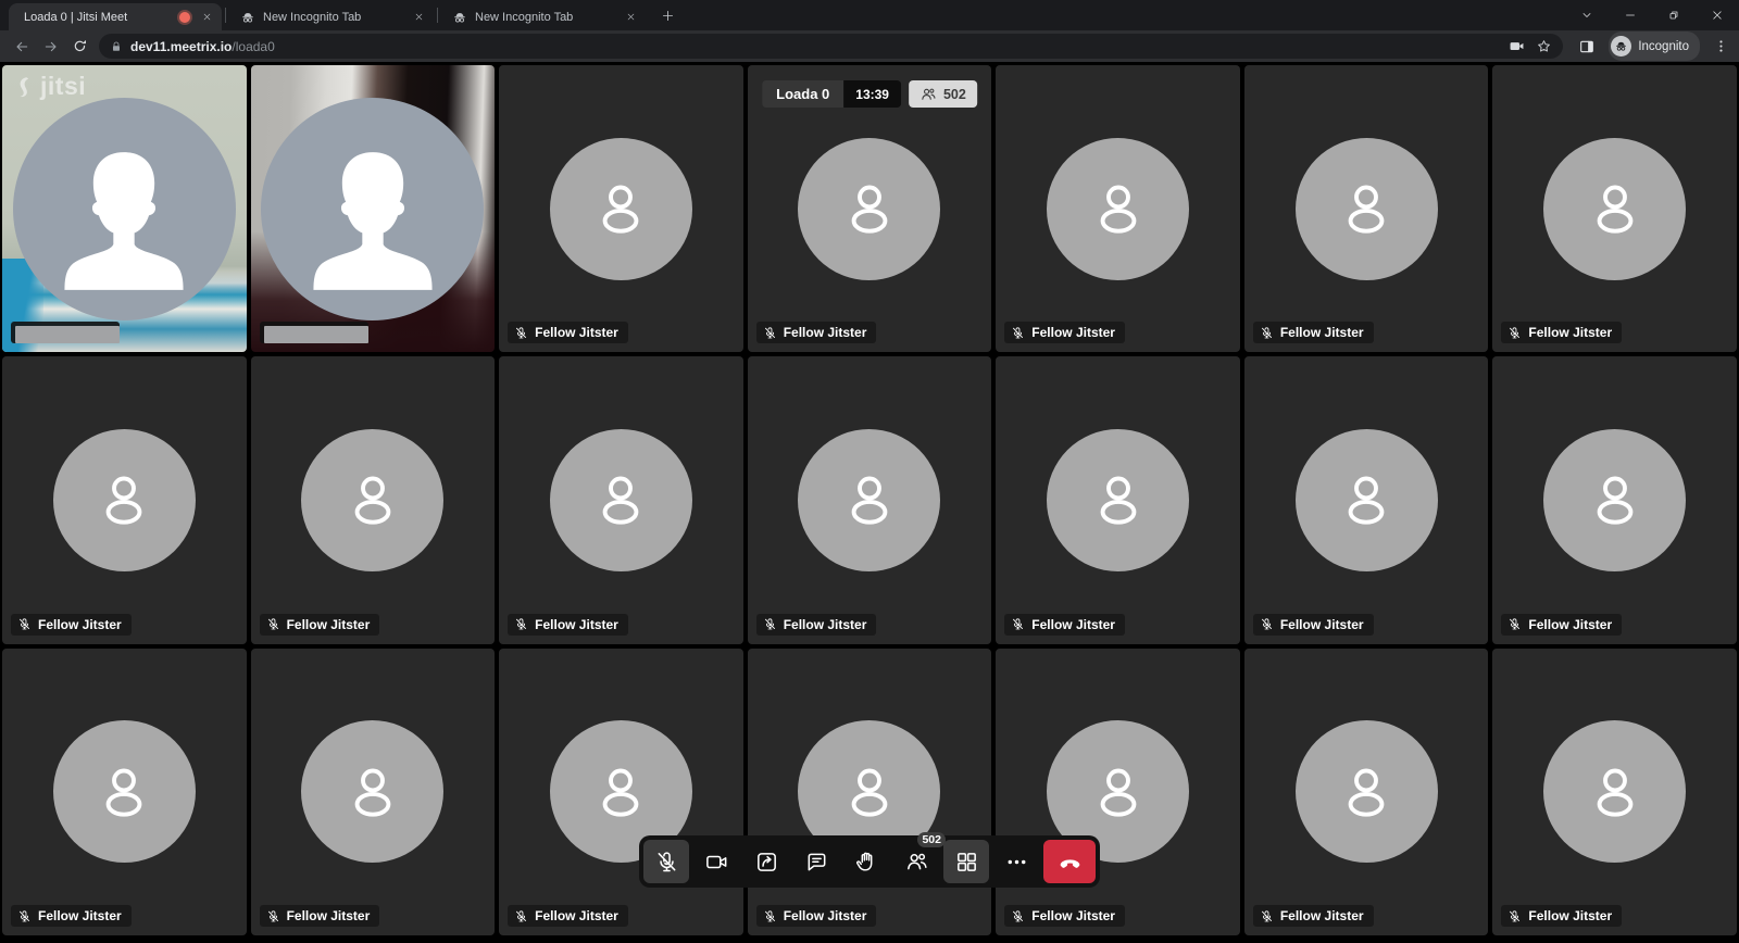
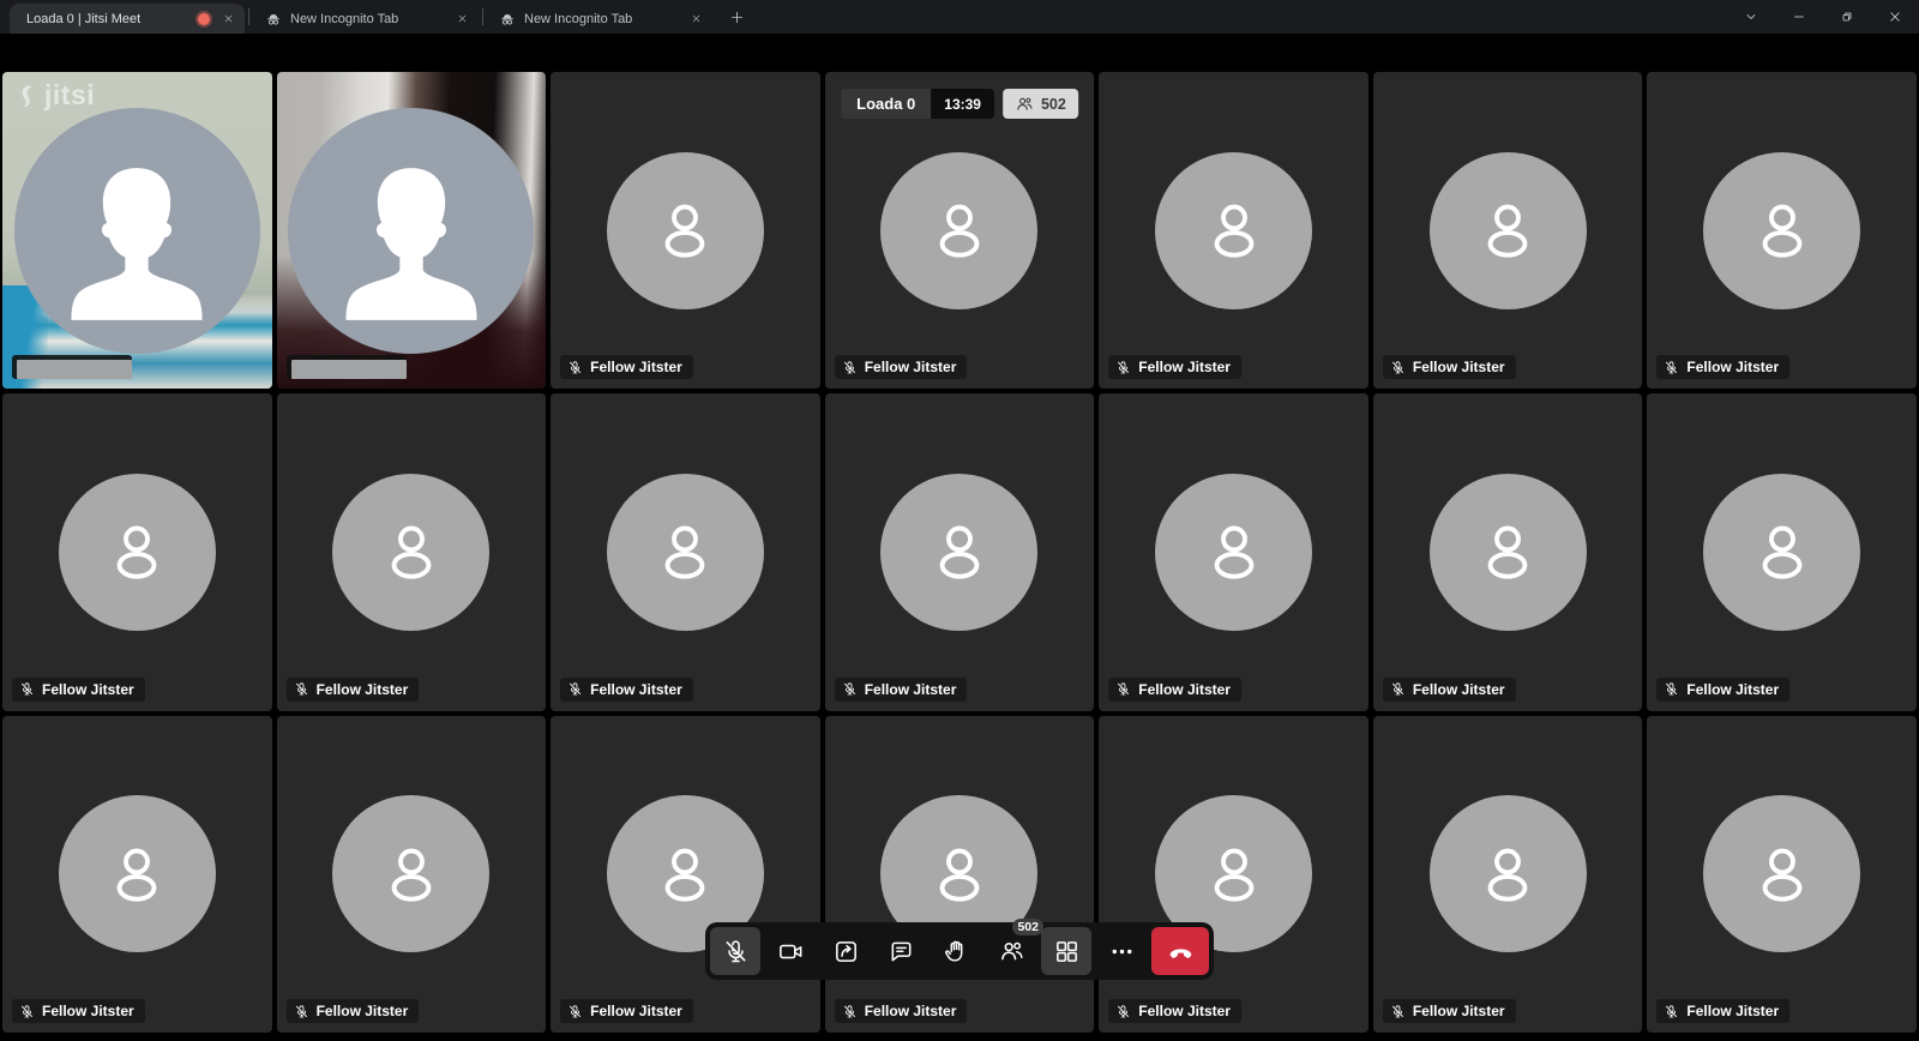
  Loada 0 | Jitsi Meet
  New Incognito Tab
  New Incognito Tab
- dev11.meetrix.io
- /loada0
- Incognito
  jitsi
  Fellow Jitster
  Fellow Jitster
  Fellow Jitster
  Fellow Jitster
  Fellow Jitster
  Fellow Jitster
  Fellow Jitster
  Fellow Jitster
  Fellow Jitster
  Fellow Jitster
  Fellow Jitster
  Fellow Jitster
  Fellow Jitster
  Fellow Jitster
  Fellow Jitster
  Fellow Jitster
  Fellow Jitster
  Fellow Jitster
  Fellow Jitster
  Loada 0
  13:39
  502
  502
